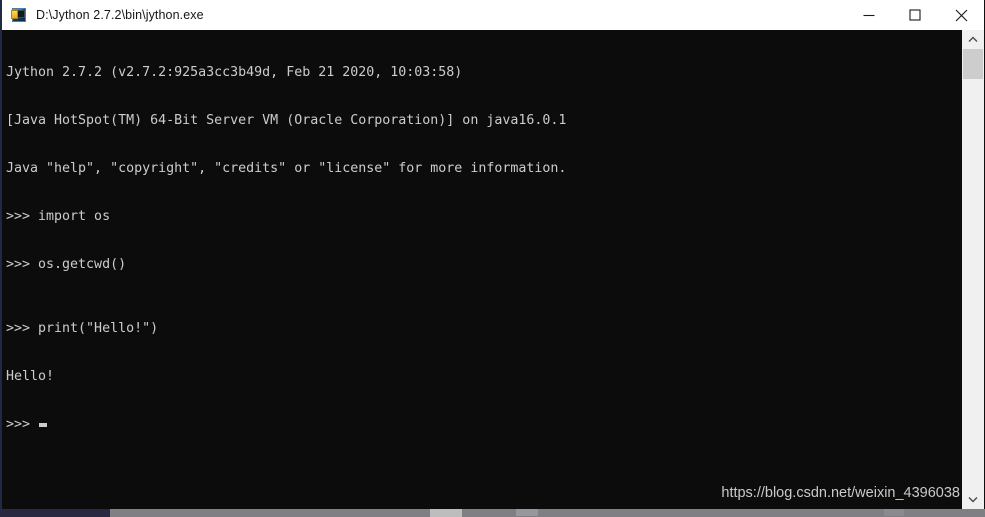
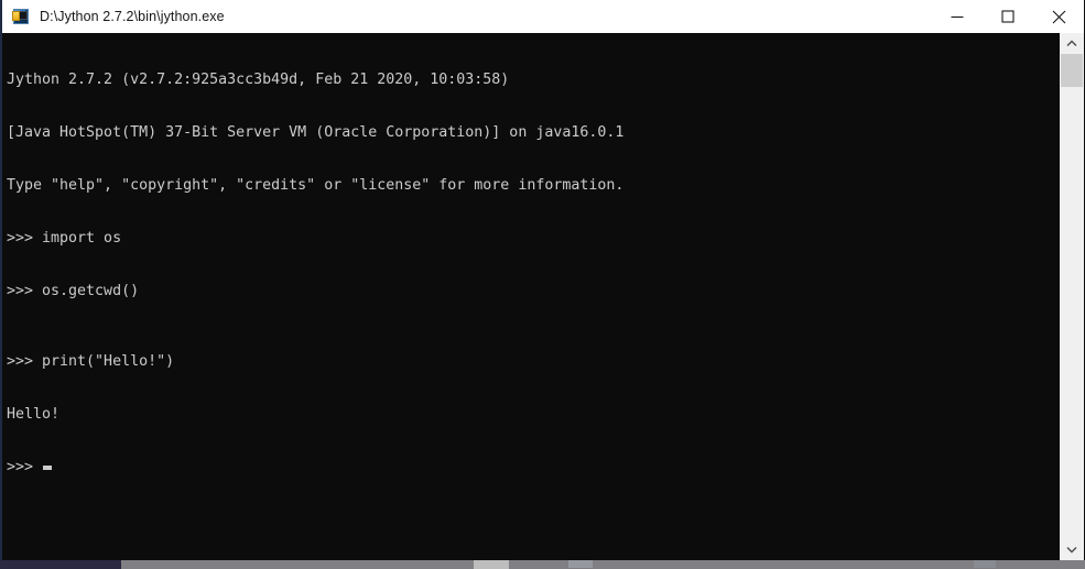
  D:\Jython 2.7.2\bin\jython.exe
  Jython 2.7.2 (v2.7.2:925a3cc3b49d, Feb 21 2020, 10:03:58)
- [Java HotSpot(TM) 64-Bit Server VM (Oracle Corporation)] on java16.0.1
+ [Java HotSpot(TM) 37-Bit Server VM (Oracle Corporation)] on java16.0.1
- Java "help", "copyright", "credits" or "license" for more information.
+ Type "help", "copyright", "credits" or "license" for more information.
  >>> import os
  >>> os.getcwd()
  >>> print("Hello!")
  Hello!
  >>>
- https://blog.csdn.net/weixin_4396038
